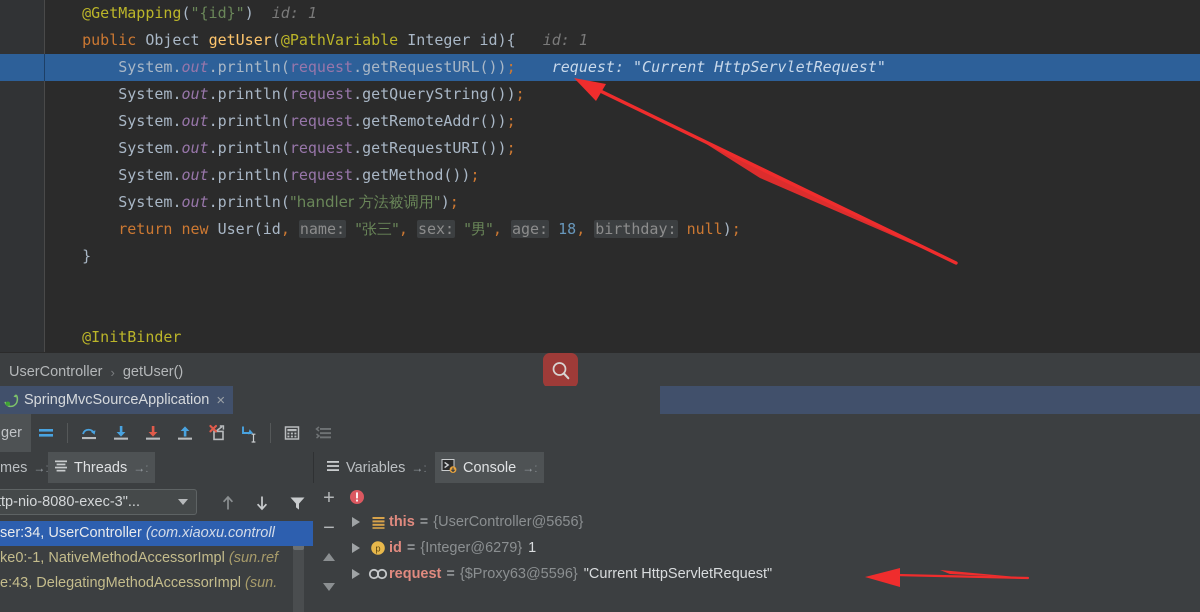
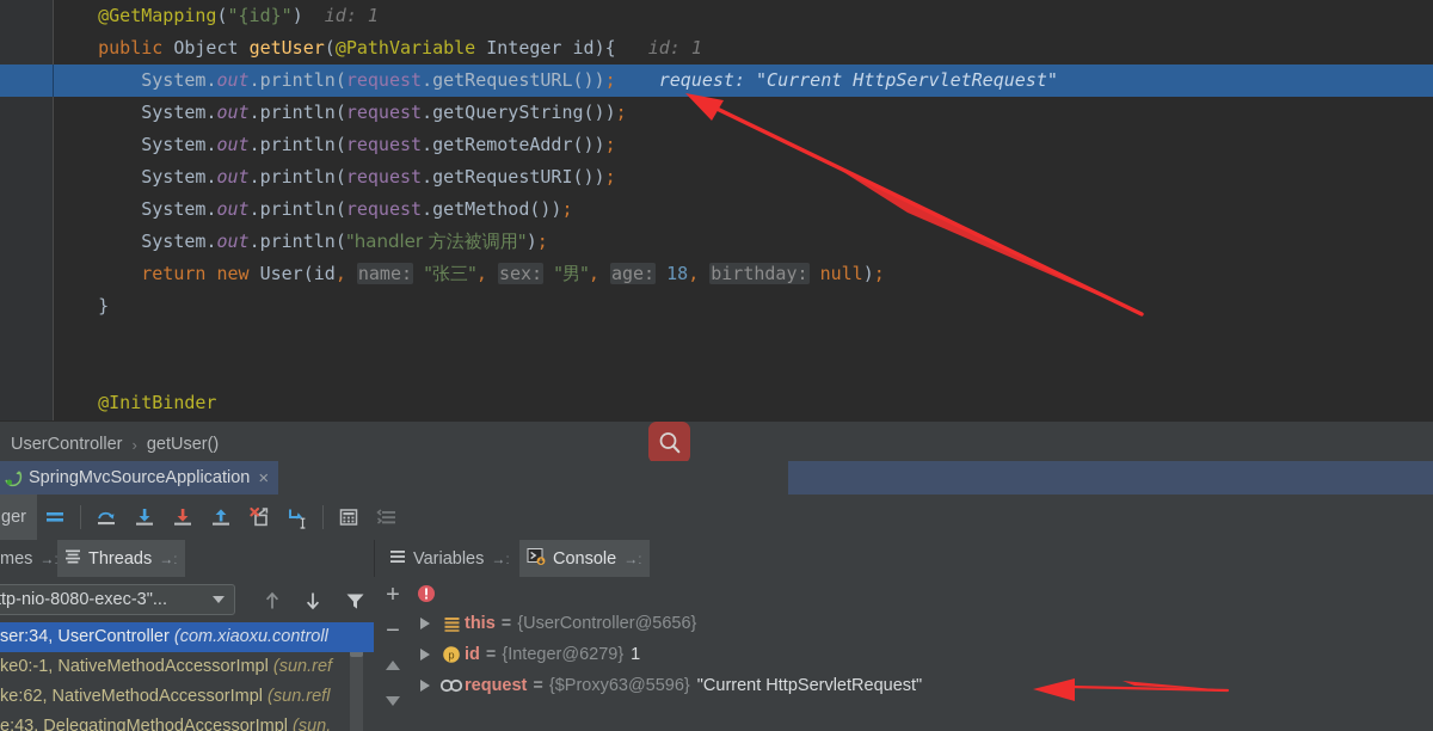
  @GetMapping("{id}") id: 1
  public Object getUser(@PathVariable Integer id){ id: 1
  System.out.println(request.getRequestURL()); request: "Current HttpServletRequest"
  System.out.println(request.getQueryString());
  System.out.println(request.getRemoteAddr());
  System.out.println(request.getRequestURI());
  System.out.println(request.getMethod());
  System.out.println("handler 方法被调用");
  return new User(id, name: "张三", sex: "男", age: 18, birthday: null);
  }
  @InitBinder
  UserController
  ›
  getUser()
  SpringMvcSourceApplication
  ×
  ger
  mes
  Threads
  →ː
  Variables
  →ː
  Console
  →ː
  tp-nio-8080-exec-3"...
  ser:34, UserController (com.xiaoxu.controll
  ke0:-1, NativeMethodAccessorImpl (sun.ref
+ ke:62, NativeMethodAccessorImpl (sun.refl
  e:43, DelegatingMethodAccessorImpl (sun.
  +
  −
  this
  =
  {UserController@5656}
  p
  id
  =
  {Integer@6279}
  1
  request
  =
  {$Proxy63@5596}
  "Current HttpServletRequest"
